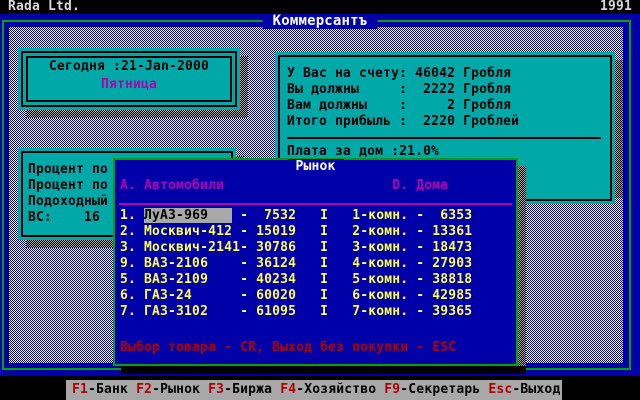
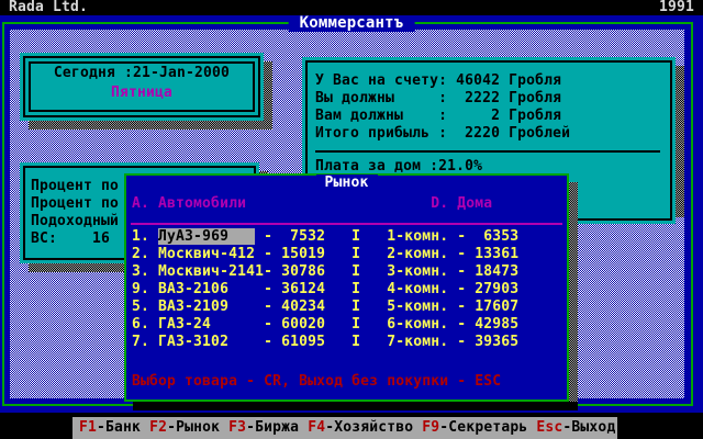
  Rada Ltd.
  1991
  Коммерсантъ
  Сегодня :21-Jan-2000
  Пятница
  Процент по
  Процент по
  Подоходный
  ВС: 16
  У Вас на счету: 46042 Гробля
  Вы должны : 2222 Гробля
  Вам должны : 2 Гробля
  Итого прибыль : 2220 Гроблей
  Плата за дом :21.0%
  Рынок
  А. Автомобили D. Дома
  1. ЛуАЗ-969 - 7532 I 1-комн. - 6353
  2. Москвич-412 - 15019 I 2-комн. - 13361
  3. Москвич-2141- 30786 I 3-комн. - 18473
  9. ВАЗ-2106 - 36124 I 4-комн. - 27903
- 5. ВАЗ-2109 - 40234 I 5-комн. - 38818
+ 5. ВАЗ-2109 - 40234 I 5-комн. - 17607
  6. ГАЗ-24 - 60020 I 6-комн. - 42985
  7. ГАЗ-3102 - 61095 I 7-комн. - 39365
  Выбор товара - CR, Выход без покупки - ESC
  F1-Банк F2-Рынок F3-Биржа F4-Хозяйство F9-Секретарь Esc-Выход
